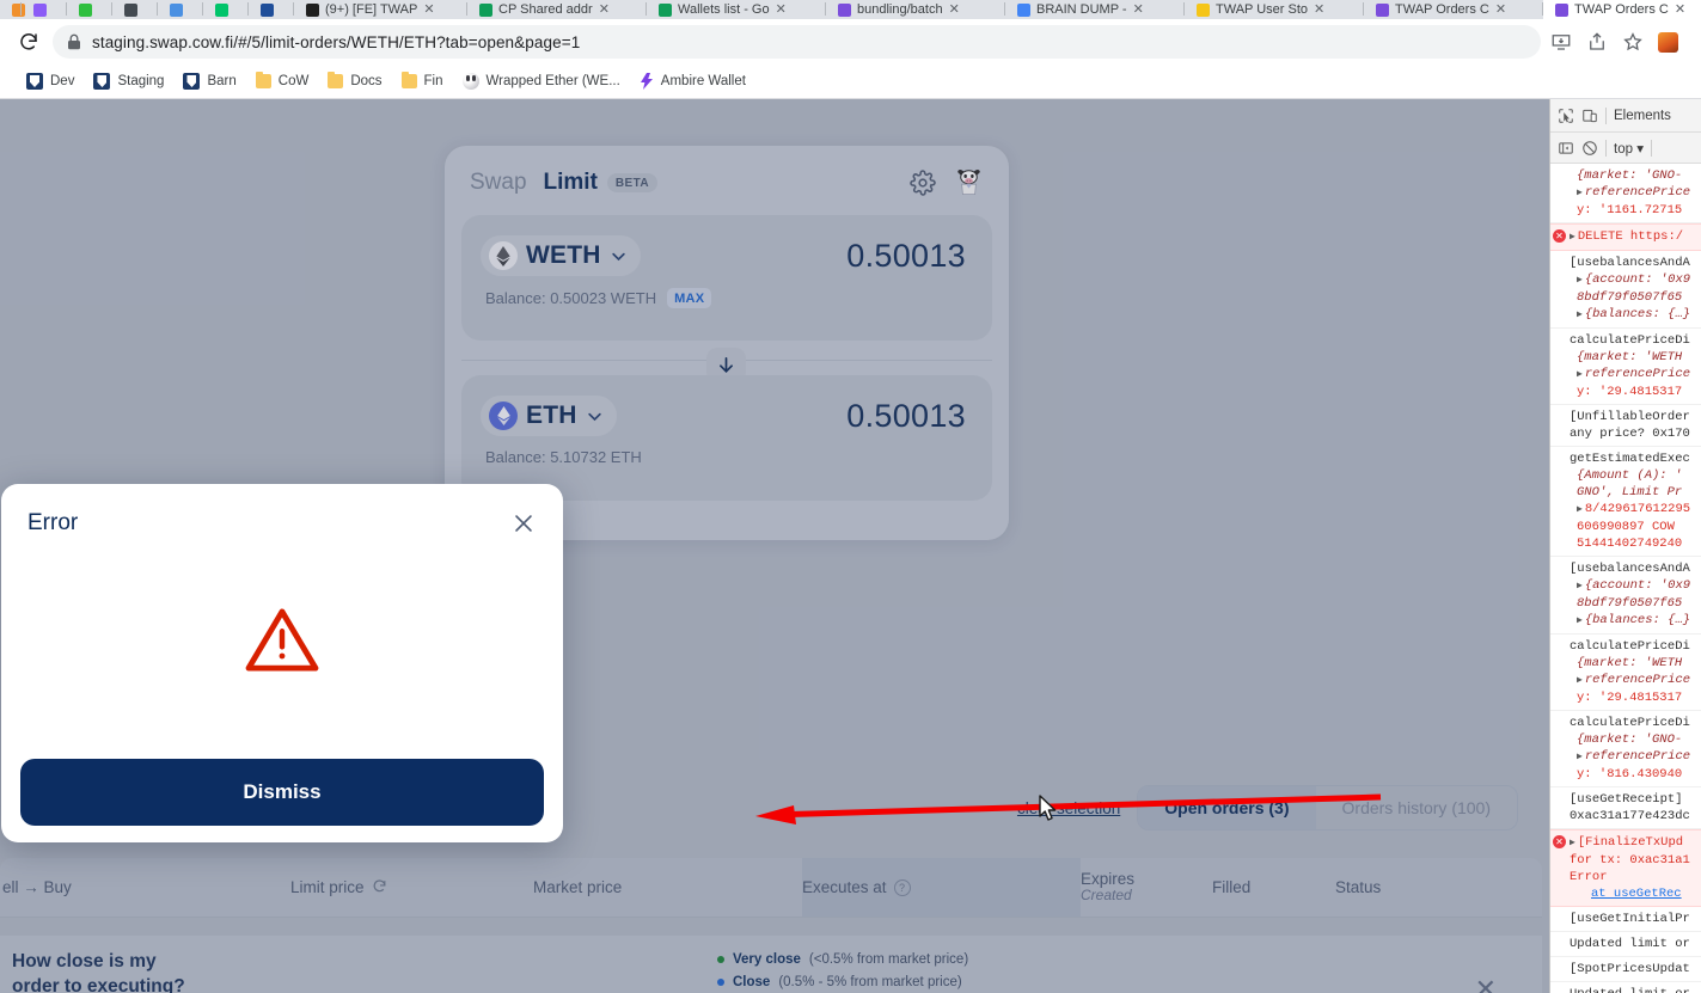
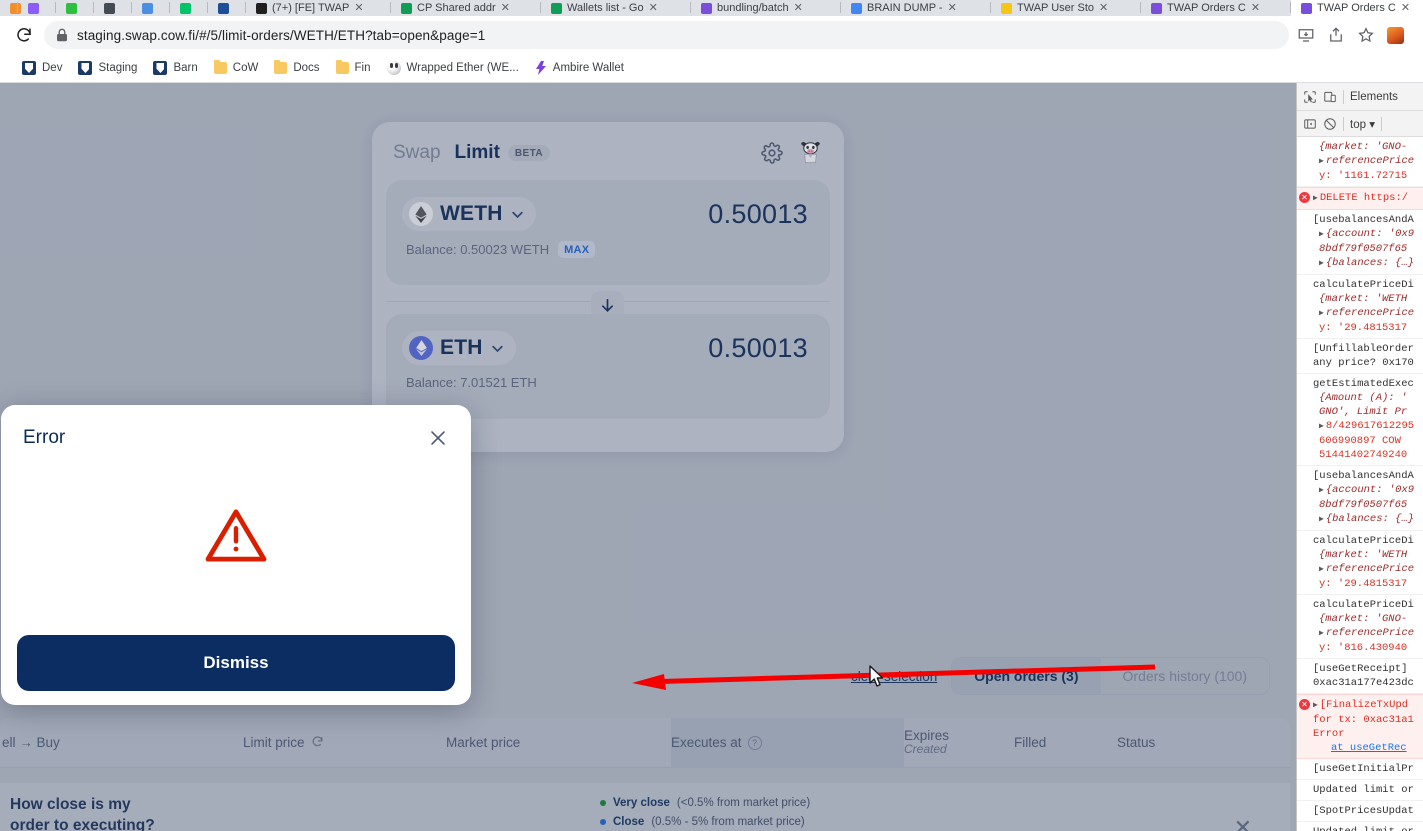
- (9+) [FE] TWAP
+ (7+) [FE] TWAP
  ✕
  CP Shared addr
  ✕
  Wallets list - Go
  ✕
  bundling/batch
  ✕
  BRAIN DUMP -
  ✕
  TWAP User Sto
  ✕
  TWAP Orders C
  ✕
  TWAP Orders C
  ✕
  staging.swap.cow.fi/#/5/limit-orders/WETH/ETH?tab=open&page=1
  Dev
  Staging
  Barn
  CoW
  Docs
  Fin
  Wrapped Ether (WE...
  Ambire Wallet
  Swap
  Limit
  BETA
  WETH
  0.50013
  Balance: 0.50023 WETH
  MAX
  ETH
  0.50013
- Balance: 5.10732 ETH
+ Balance: 7.01521 ETH
  Open orders (3)
  Orders history (100)
  ell → Buy
  Limit price
  Market price
  Executes at
  ?
  Expires
  Created
  Filled
  Status
  How close is my
  order to executing?
  Very close
  (<0.5% from market price)
  Close
  (0.5% - 5% from market price)
  ✕
  Error
  Dismiss
  Elements
  top ▾
  {market: 'GNO-
  ▶ referencePrice
  y: '1161.72715
  ✕
  ▶ DELETE https:/
  [usebalancesAndA
  ▶ {account: '0x9
  8bdf79f0507f65
  ▶ {balances: {…}
  calculatePriceDi
  {market: 'WETH
  ▶ referencePrice
  y: '29.4815317
  [UnfillableOrder
  any price? 0x170
  getEstimatedExec
  {Amount (A): '
  GNO', Limit Pr
  ▶ 8/429617612295
  606990897 COW
  51441402749240
  [usebalancesAndA
  ▶ {account: '0x9
  8bdf79f0507f65
  ▶ {balances: {…}
  calculatePriceDi
  {market: 'WETH
  ▶ referencePrice
  y: '29.4815317
  calculatePriceDi
  {market: 'GNO-
  ▶ referencePrice
  y: '816.430940
  [useGetReceipt]
  0xac31a177e423dc
  ✕
  ▶ [FinalizeTxUpd
  for tx: 0xac31a1
  Error
  at useGetRec
  [useGetInitialPr
  Updated limit or
  [SpotPricesUpdat
